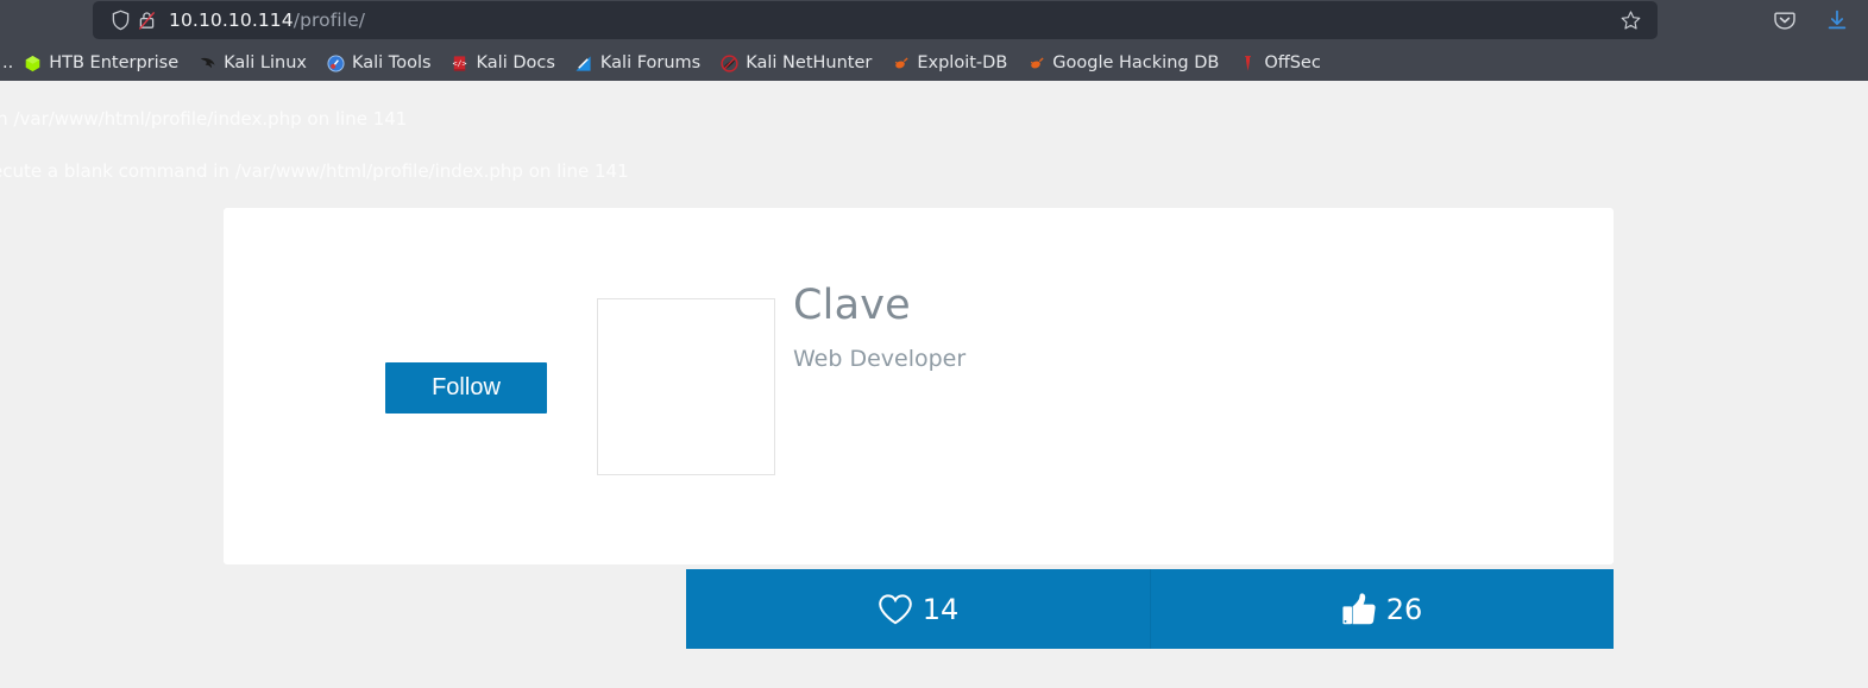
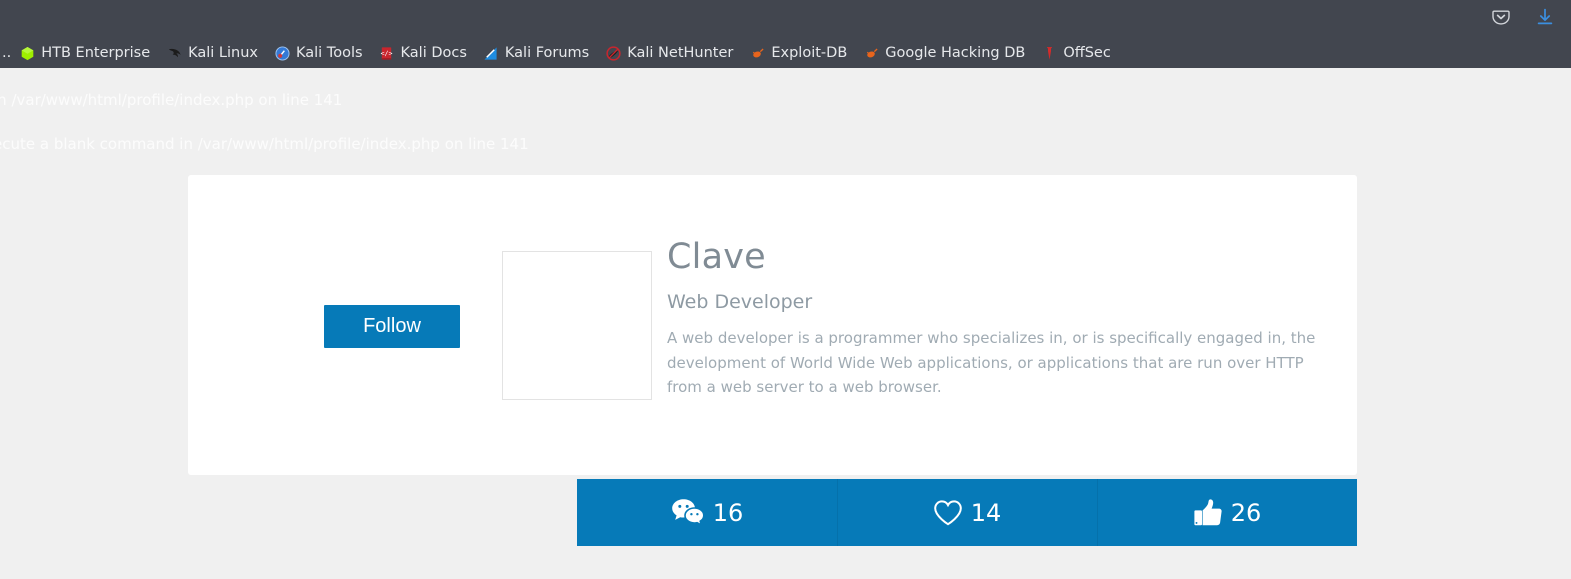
- 10.10.10.114/profile/
  ..
  HTB Enterprise
  Kali Linux
  Kali Tools
  </>
  Kali Docs
  Kali Forums
  Kali NetHunter
  Exploit-DB
  Google Hacking DB
  OffSec
  Follow
  Clave
  Web Developer
+ A web developer is a programmer who specializes in, or is specifically engaged in, the development of World Wide Web applications, or applications that are run over HTTP from a web server to a web browser.
+ 16
  14
  26
